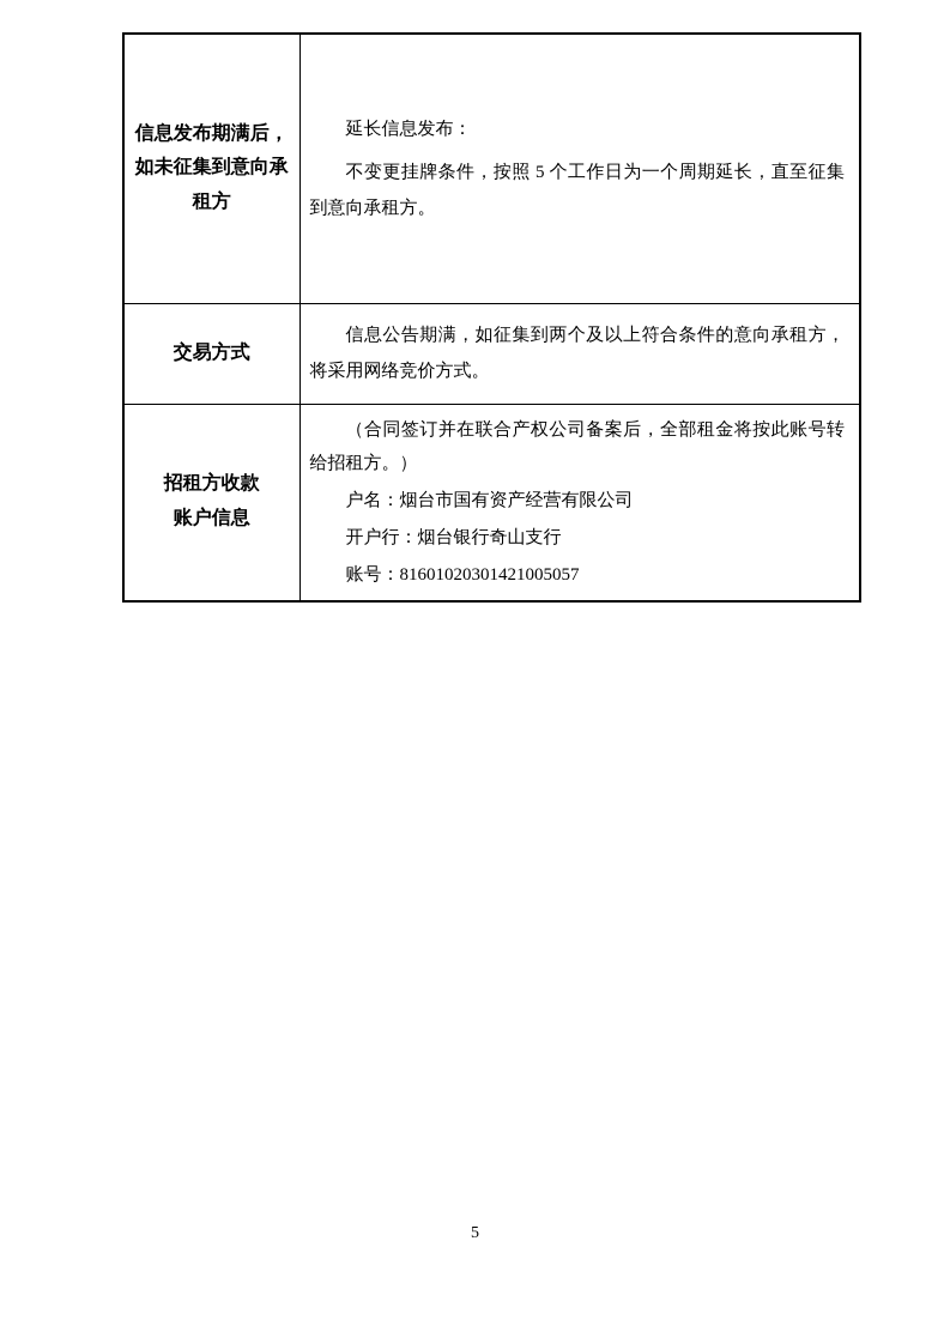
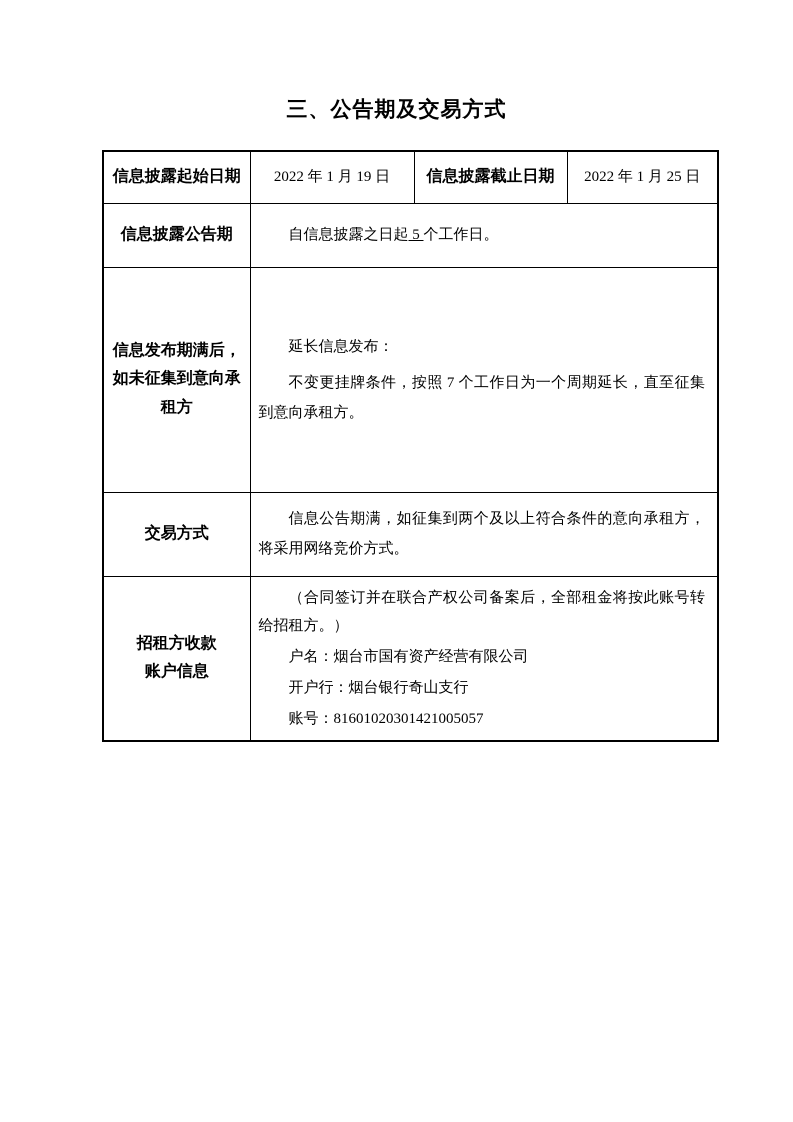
+ 三、公告期及交易方式
+ 信息披露起始日期	2022 年 1 月 19 日	信息披露截止日期	2022 年 1 月 25 日
+ 信息披露公告期	自信息披露之日起 5 个工作日。
- 信息发布期满后，如未征集到意向承租方	延长信息发布： 不变更挂牌条件，按照 5 个工作日为一个周期延长，直至征集到意向承租方。
+ 信息发布期满后，如未征集到意向承租方	延长信息发布： 不变更挂牌条件，按照 7 个工作日为一个周期延长，直至征集到意向承租方。
  交易方式	信息公告期满，如征集到两个及以上符合条件的意向承租方，将采用网络竞价方式。
  招租方收款 账户信息	（合同签订并在联合产权公司备案后，全部租金将按此账号转给招租方。） 户名：烟台市国有资产经营有限公司 开户行：烟台银行奇山支行 账号：81601020301421005057
- 5
